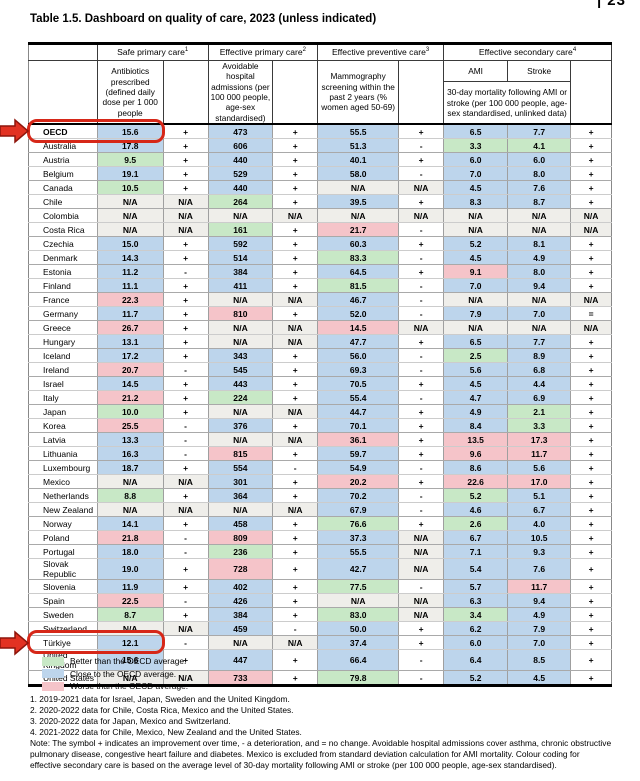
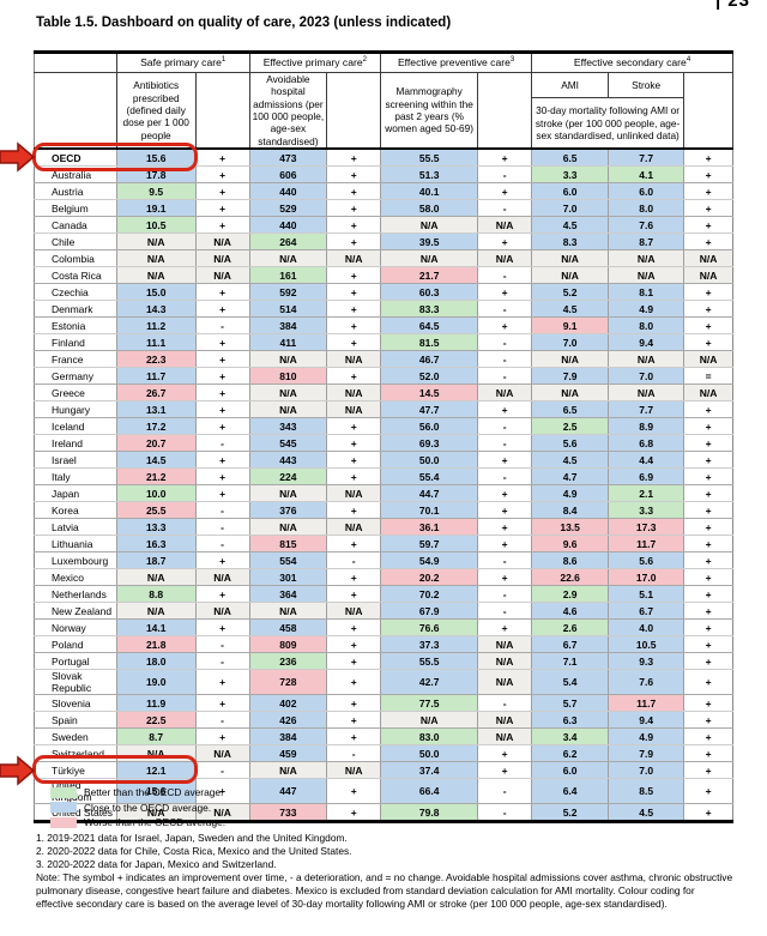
  | 23
  Table 1.5. Dashboard on quality of care, 2023 (unless indicated)
  	Safe primary care	Effective primary care	Effective preventive care	Effective secondary care
  	Antibiotics prescribed (defined daily dose per 1 000 people		Avoidable hospital admissions (per 100 000 people, age-sex standardised)		Mammography screening within the past 2 years (% women aged 50-69)		AMI	Stroke
  30-day mortality following AMI or stroke (per 100 000 people, age-sex standardised, unlinked data)
  OECD	15.6	+	473	+	55.5	+	6.5	7.7	+
  Australia	17.8	+	606	+	51.3	-	3.3	4.1	+
  Austria	9.5	+	440	+	40.1	+	6.0	6.0	+
  Belgium	19.1	+	529	+	58.0	-	7.0	8.0	+
  Canada	10.5	+	440	+	N/A	N/A	4.5	7.6	+
  Chile	N/A	N/A	264	+	39.5	+	8.3	8.7	+
  Colombia	N/A	N/A	N/A	N/A	N/A	N/A	N/A	N/A	N/A
  Costa Rica	N/A	N/A	161	+	21.7	-	N/A	N/A	N/A
  Czechia	15.0	+	592	+	60.3	+	5.2	8.1	+
  Denmark	14.3	+	514	+	83.3	-	4.5	4.9	+
  Estonia	11.2	-	384	+	64.5	+	9.1	8.0	+
  Finland	11.1	+	411	+	81.5	-	7.0	9.4	+
  France	22.3	+	N/A	N/A	46.7	-	N/A	N/A	N/A
  Germany	11.7	+	810	+	52.0	-	7.9	7.0	=
  Greece	26.7	+	N/A	N/A	14.5	N/A	N/A	N/A	N/A
  Hungary	13.1	+	N/A	N/A	47.7	+	6.5	7.7	+
  Iceland	17.2	+	343	+	56.0	-	2.5	8.9	+
  Ireland	20.7	-	545	+	69.3	-	5.6	6.8	+
- Israel	14.5	+	443	+	70.5	+	4.5	4.4	+
+ Israel	14.5	+	443	+	50.0	+	4.5	4.4	+
  Italy	21.2	+	224	+	55.4	-	4.7	6.9	+
  Japan	10.0	+	N/A	N/A	44.7	+	4.9	2.1	+
  Korea	25.5	-	376	+	70.1	+	8.4	3.3	+
  Latvia	13.3	-	N/A	N/A	36.1	+	13.5	17.3	+
  Lithuania	16.3	-	815	+	59.7	+	9.6	11.7	+
  Luxembourg	18.7	+	554	-	54.9	-	8.6	5.6	+
  Mexico	N/A	N/A	301	+	20.2	+	22.6	17.0	+
- Netherlands	8.8	+	364	+	70.2	-	5.2	5.1	+
+ Netherlands	8.8	+	364	+	70.2	-	2.9	5.1	+
  New Zealand	N/A	N/A	N/A	N/A	67.9	-	4.6	6.7	+
  Norway	14.1	+	458	+	76.6	+	2.6	4.0	+
  Poland	21.8	-	809	+	37.3	N/A	6.7	10.5	+
  Portugal	18.0	-	236	+	55.5	N/A	7.1	9.3	+
  Slovak Republic	19.0	+	728	+	42.7	N/A	5.4	7.6	+
  Slovenia	11.9	+	402	+	77.5	-	5.7	11.7	+
  Spain	22.5	-	426	+	N/A	N/A	6.3	9.4	+
  Sweden	8.7	+	384	+	83.0	N/A	3.4	4.9	+
  Switzerland	N/A	N/A	459	-	50.0	+	6.2	7.9	+
  Türkiye	12.1	-	N/A	N/A	37.4	+	6.0	7.0	+
  United om	15.6	+	447	+	66.4	-	6.4	8.5	+
  d States	N/A	N/A	733	+	79.8	-	5.2	4.5	+
  Better than the OECD average.
  Close to the OECD average.
  Worse than the OECD average.
  1. 2019-2021 data for Israel, Japan, Sweden and the United Kingdom.
  2. 2020-2022 data for Chile, Costa Rica, Mexico and the United States.
  3. 2020-2022 data for Japan, Mexico and Switzerland.
- 4. 2021-2022 data for Chile, Mexico, New Zealand and the United States.
  Note: The symbol + indicates an improvement over time, - a deterioration, and = no change. Avoidable hospital admissions cover asthma, chronic obstructive pulmonary disease, congestive heart failure and diabetes. Mexico is excluded from standard deviation calculation for AMI mortality. Colour coding for effective secondary care is based on the average level of 30-day mortality following AMI or stroke (per 100 000 people, age-sex standardised).
